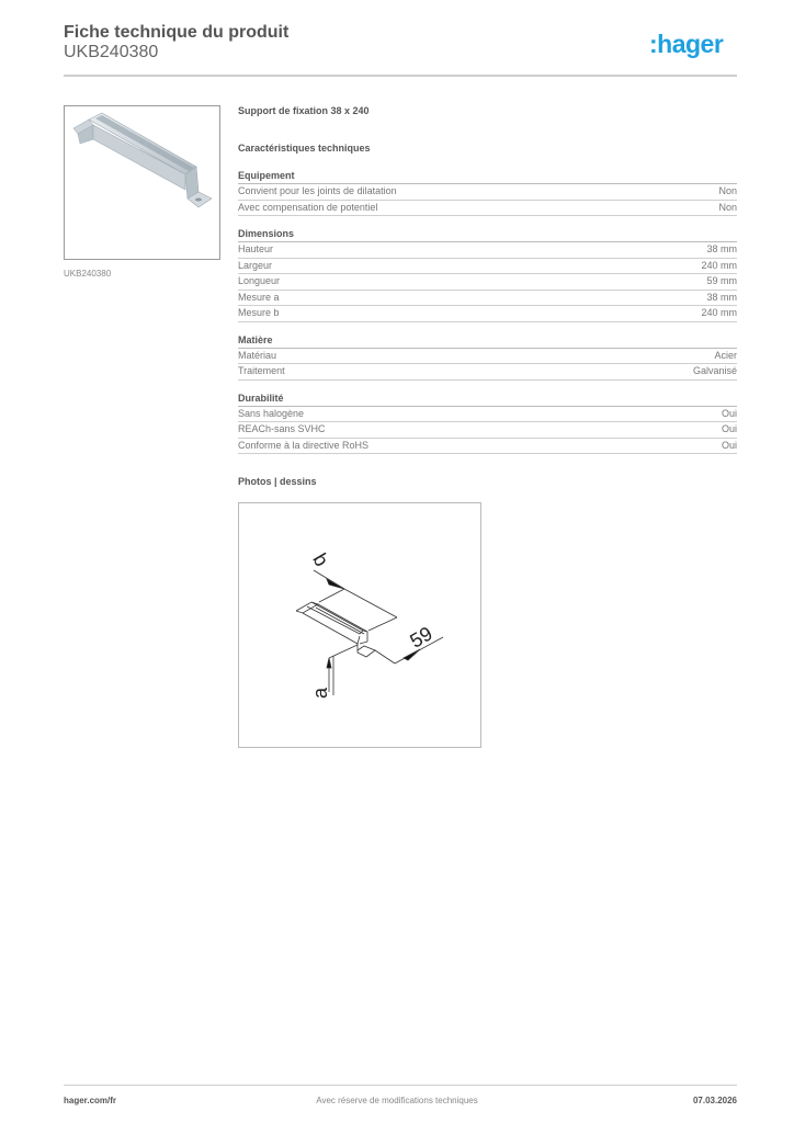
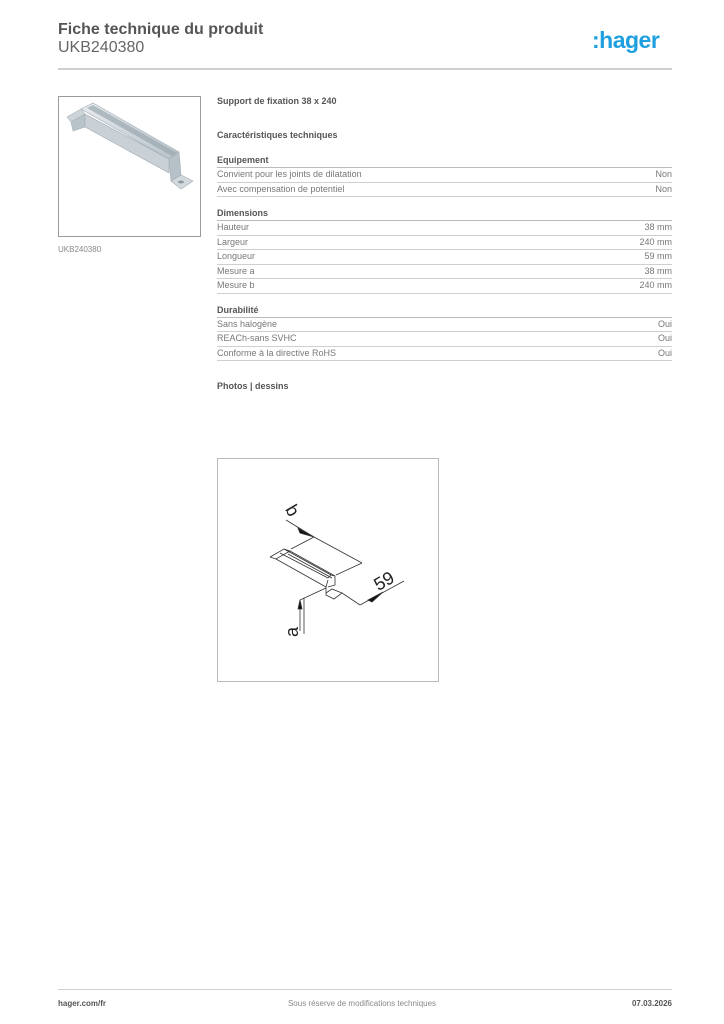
  Fiche technique du produit
  UKB240380
  :hager
  UKB240380
  Support de fixation 38 x 240
  Caractéristiques techniques
  Equipement
  Convient pour les joints de dilatation
  Non
  Avec compensation de potentiel
  Non
  Dimensions
  Hauteur
  38 mm
  Largeur
  240 mm
  Longueur
  59 mm
  Mesure a
  38 mm
  Mesure b
  240 mm
- Matière
- Matériau
- Acier
- Traitement
- Galvanisé
  Durabilité
  Sans halogène
  Oui
  REACh-sans SVHC
  Oui
  Conforme à la directive RoHS
  Oui
  Photos | dessins
  hager.com/fr
- Avec réserve de modifications techniques
+ Sous réserve de modifications techniques
  07.03.2026
